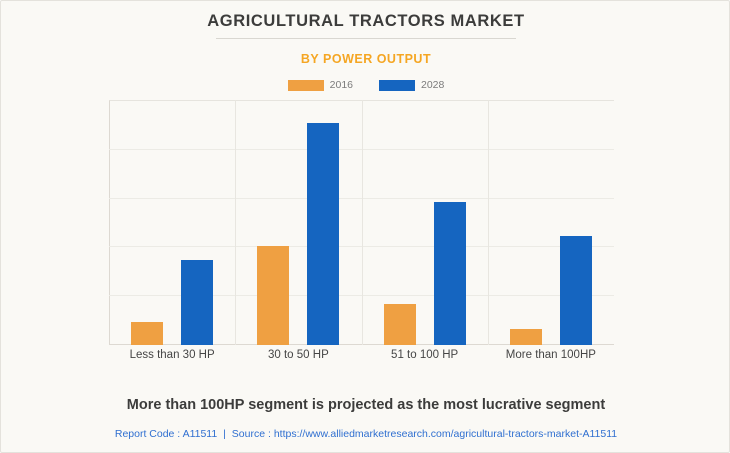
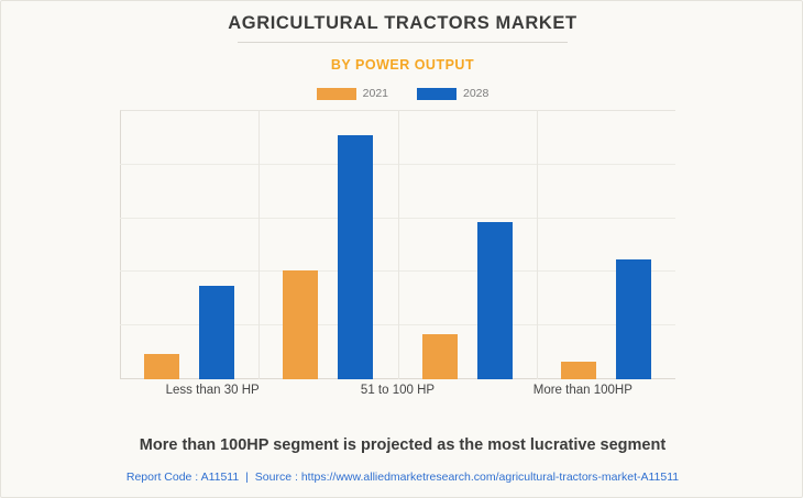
  AGRICULTURAL TRACTORS MARKET
  BY POWER OUTPUT
- 2016
+ 2021
  2028
  Less than 30 HP
- 30 to 50 HP
  51 to 100 HP
  More than 100HP
  More than 100HP segment is projected as the most lucrative segment
  Report Code : A11511 | Source : https://www.alliedmarketresearch.com/agricultural-tractors-market-A11511
